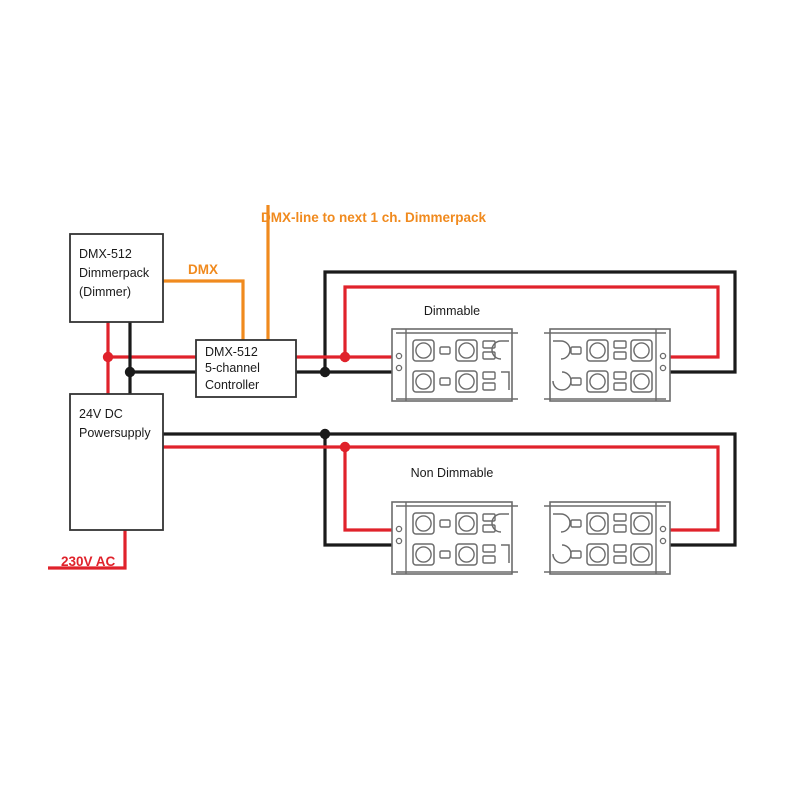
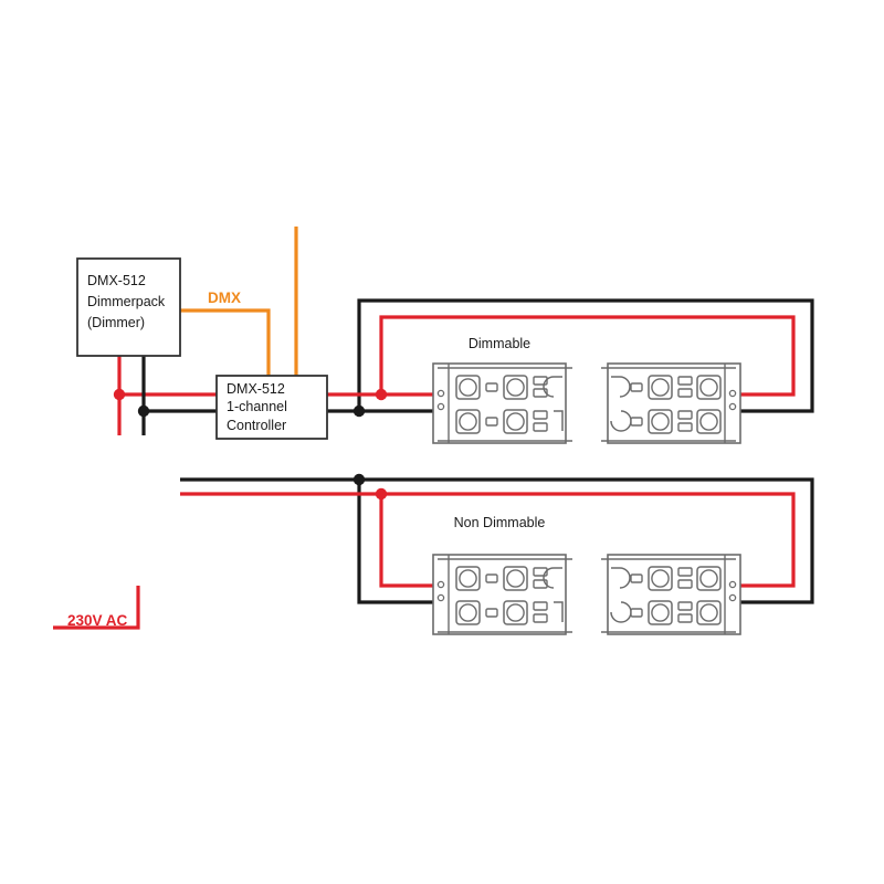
  DMX-512
  Dimmerpack
  (Dimmer)
  DMX-512
- 5-channel
+ 1-channel
  Controller
- 24V DC
- Powersupply
- DMX-line to next 1 ch. Dimmerpack
  DMX
  230V AC
  Dimmable
  Non Dimmable
